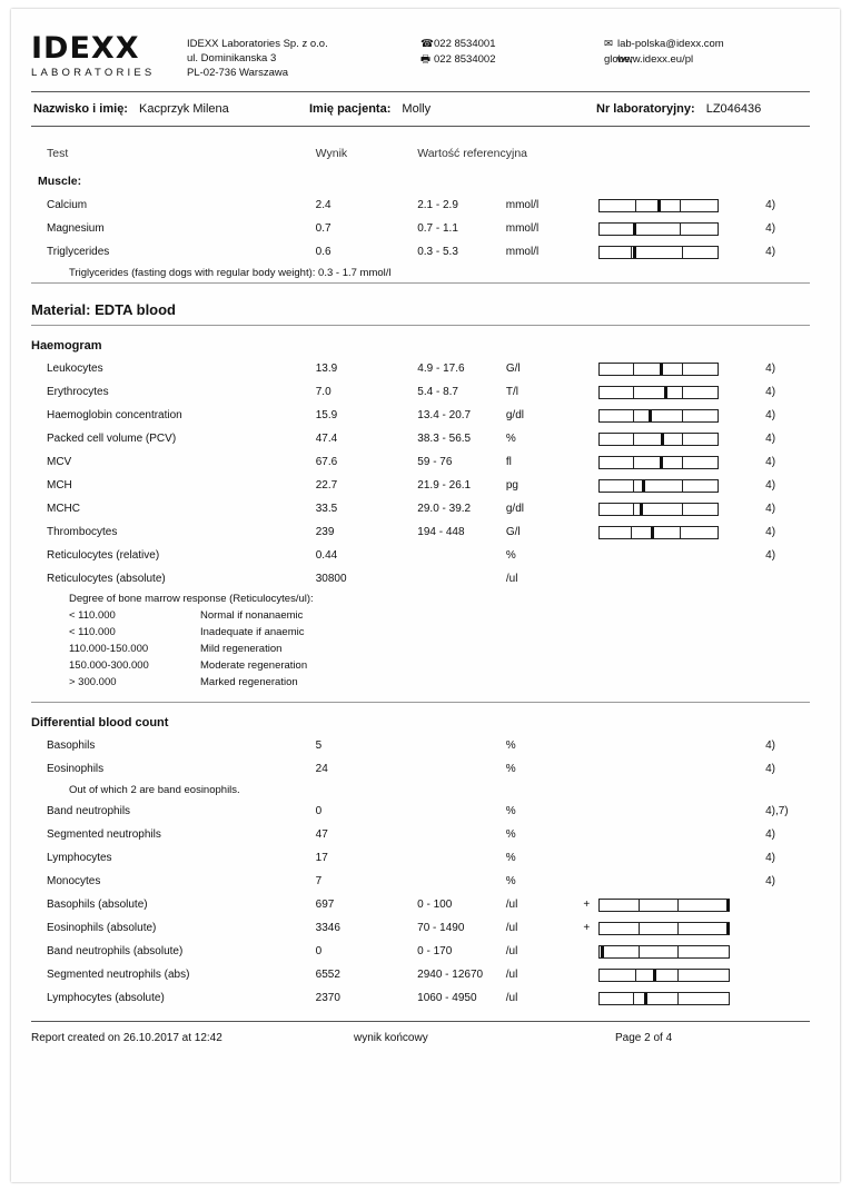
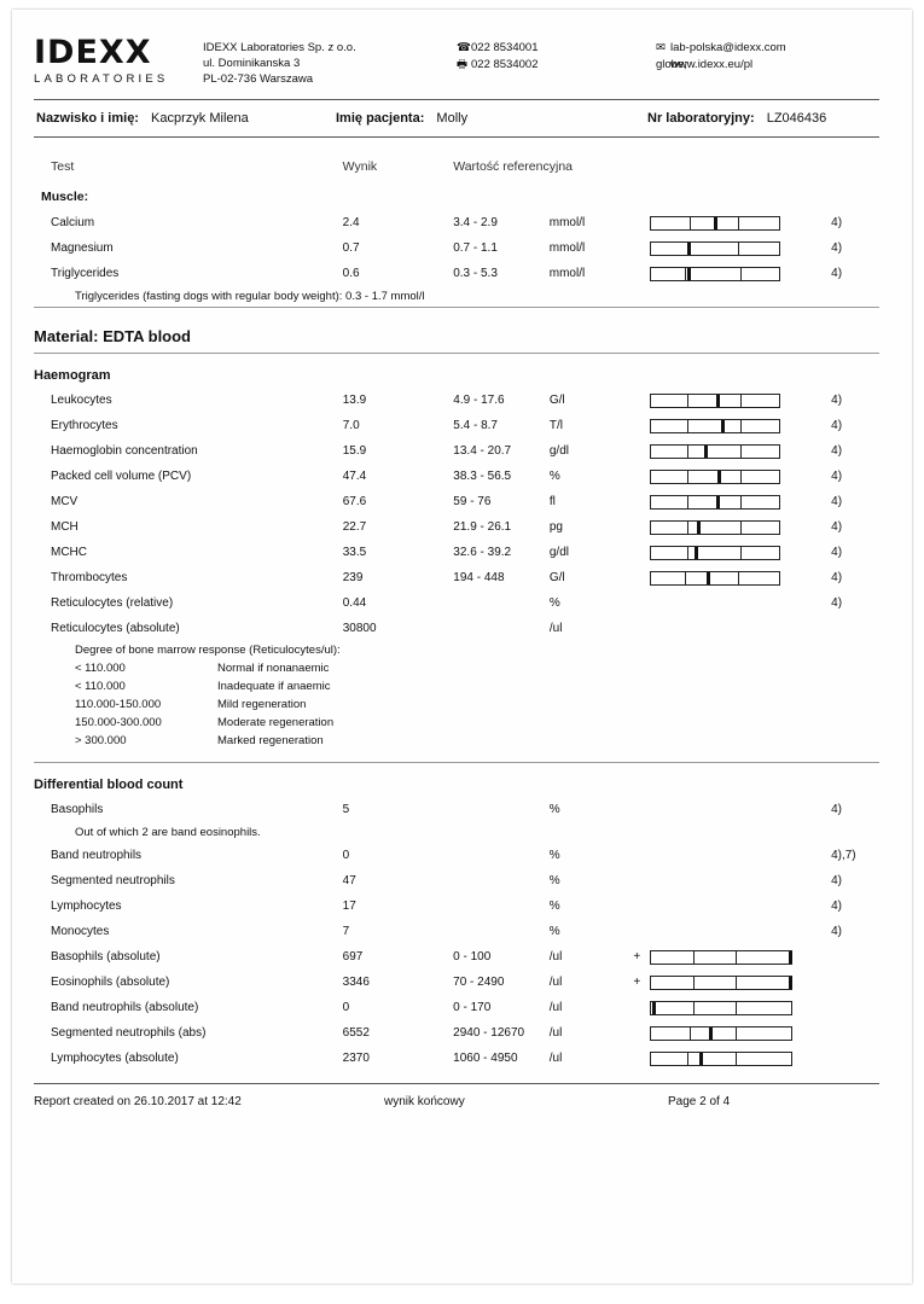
  IDEXX
  LABORATORIES
  IDEXX Laboratories Sp. z o.o.
  ul. Dominikanska 3
  PL-02-736 Warszawa
  ☎022 8534001
  🖶 022 8534002
  ✉ lab-polska@idexx.com
  glowww.idexx.eu/pl
  Nazwisko i imię: Kacprzyk Milena
  Imię pacjenta: Molly
  Nr laboratoryjny: LZ046436
  Test	Wynik	Wartość referencyjna
  Muscle:
- Calcium	2.4	2.1 - 2.9	mmol/l			4)
+ Calcium	2.4	3.4 - 2.9	mmol/l			4)
  Magnesium	0.7	0.7 - 1.1	mmol/l			4)
  Triglycerides	0.6	0.3 - 5.3	mmol/l			4)
  Triglycerides (fasting dogs with regular body weight): 0.3 - 1.7 mmol/l
  Material: EDTA blood
  Haemogram
  Leukocytes	13.9	4.9 - 17.6	G/l			4)
  Erythrocytes	7.0	5.4 - 8.7	T/l			4)
  Haemoglobin concentration	15.9	13.4 - 20.7	g/dl			4)
  Packed cell volume (PCV)	47.4	38.3 - 56.5	%			4)
  MCV	67.6	59 - 76	fl			4)
  MCH	22.7	21.9 - 26.1	pg			4)
- MCHC	33.5	29.0 - 39.2	g/dl			4)
+ MCHC	33.5	32.6 - 39.2	g/dl			4)
  Thrombocytes	239	194 - 448	G/l			4)
  Reticulocytes (relative)	0.44		%			4)
  Reticulocytes (absolute)	30800		/ul
  Degree of bone marrow response (Reticulocytes/ul):
  < 110.000 Normal if nonanaemic
  < 110.000 Inadequate if anaemic
  110.000-150.000 Mild regeneration
  150.000-300.000 Moderate regeneration
  > 300.000 Marked regeneration
  Differential blood count
  Basophils	5		%			4)
- Eosinophils	24		%			4)
  Out of which 2 are band eosinophils.
  Band neutrophils	0		%			4),7)
  Segmented neutrophils	47		%			4)
  Lymphocytes	17		%			4)
  Monocytes	7		%			4)
  Basophils (absolute)	697	0 - 100	/ul	+
- Eosinophils (absolute)	3346	70 - 1490	/ul	+
+ Eosinophils (absolute)	3346	70 - 2490	/ul	+
  Band neutrophils (absolute)	0	0 - 170	/ul
  Segmented neutrophils (abs)	6552	2940 - 12670	/ul
  Lymphocytes (absolute)	2370	1060 - 4950	/ul
  Report created on 26.10.2017 at 12:42
  wynik końcowy
  Page 2 of 4
